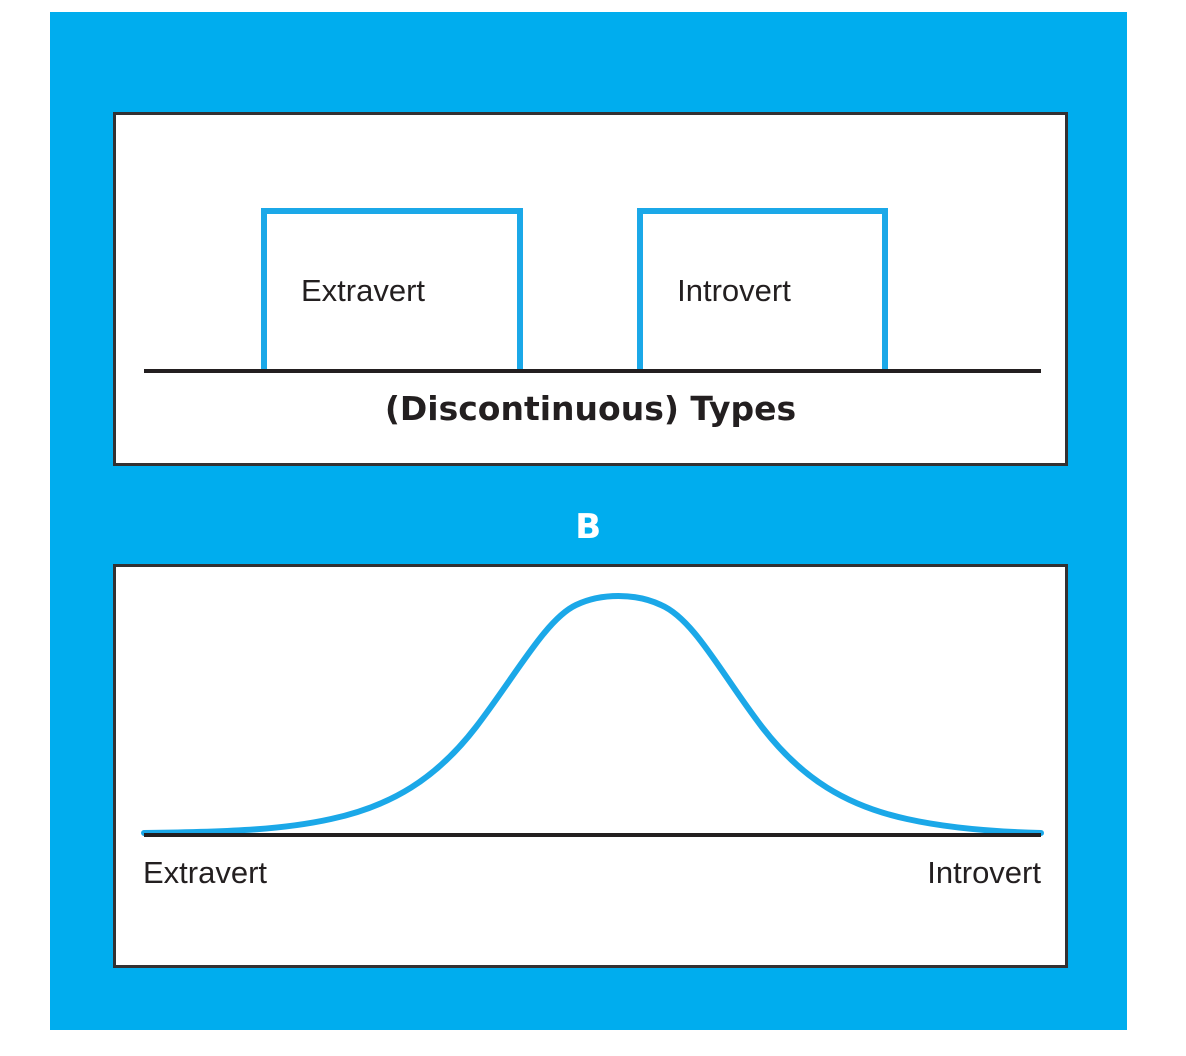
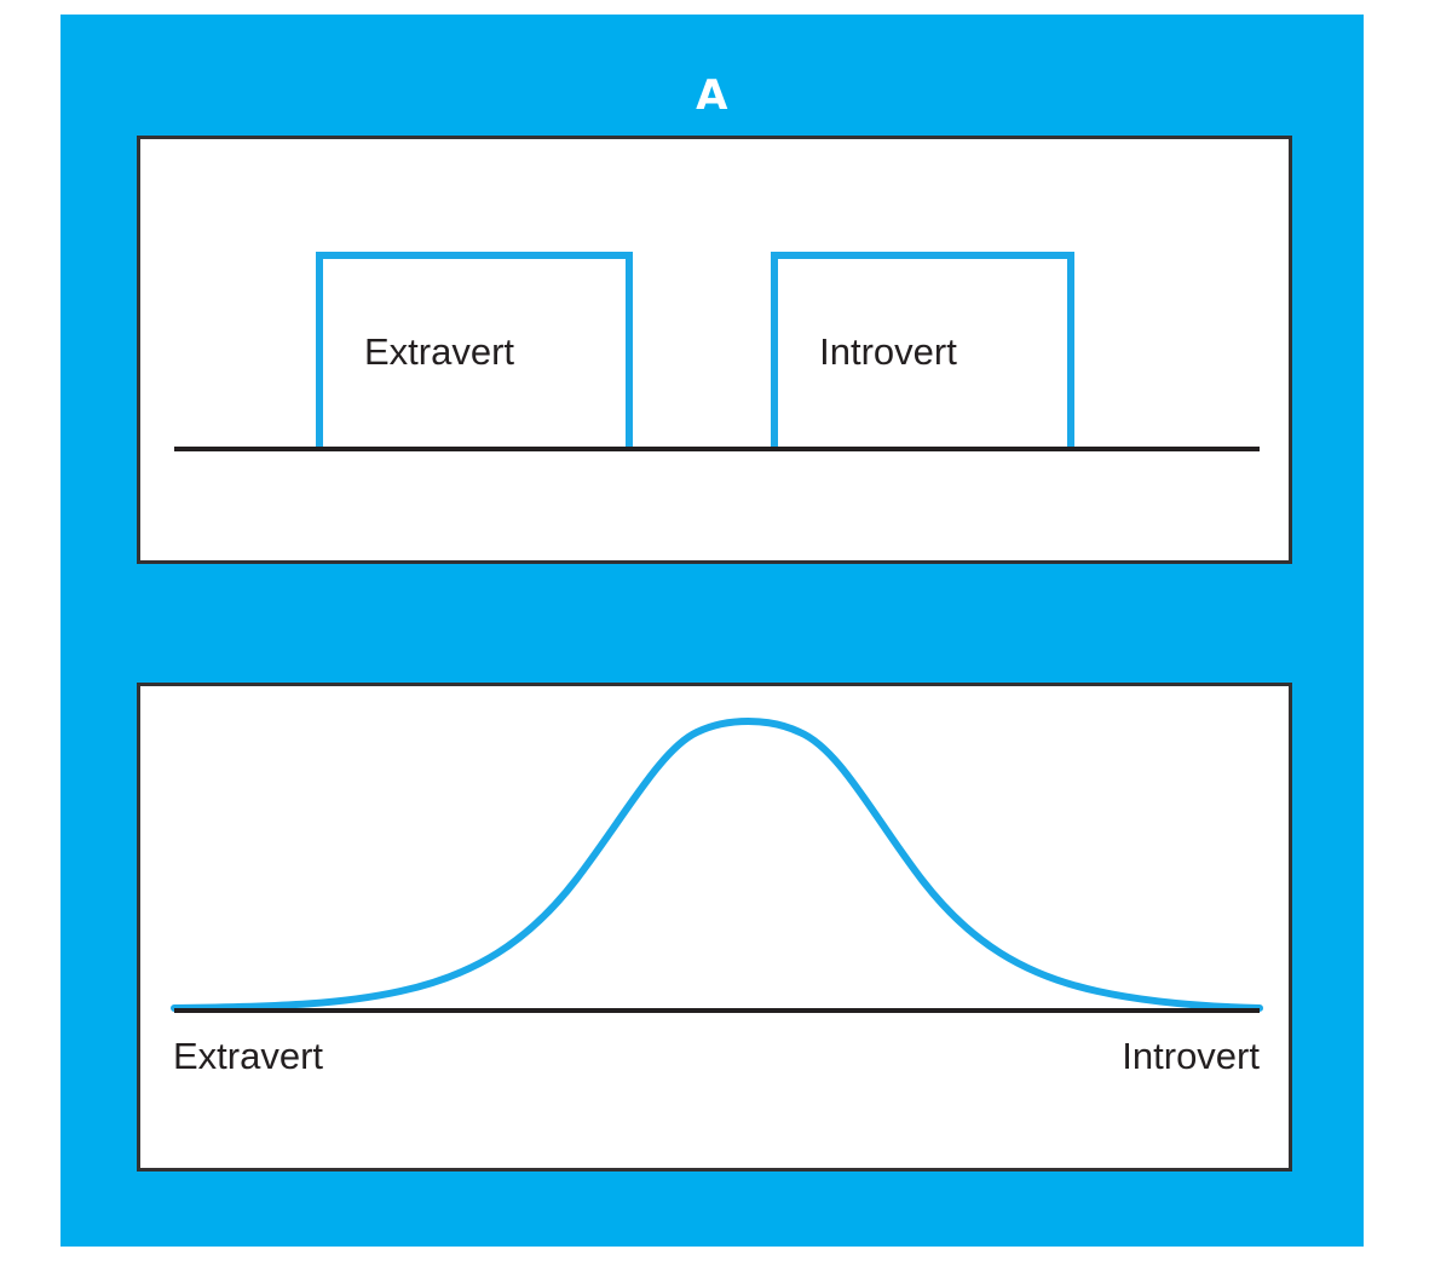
+ A
  Extravert
  Introvert
- (Discontinuous) Types
- B
  Extravert
  Introvert
